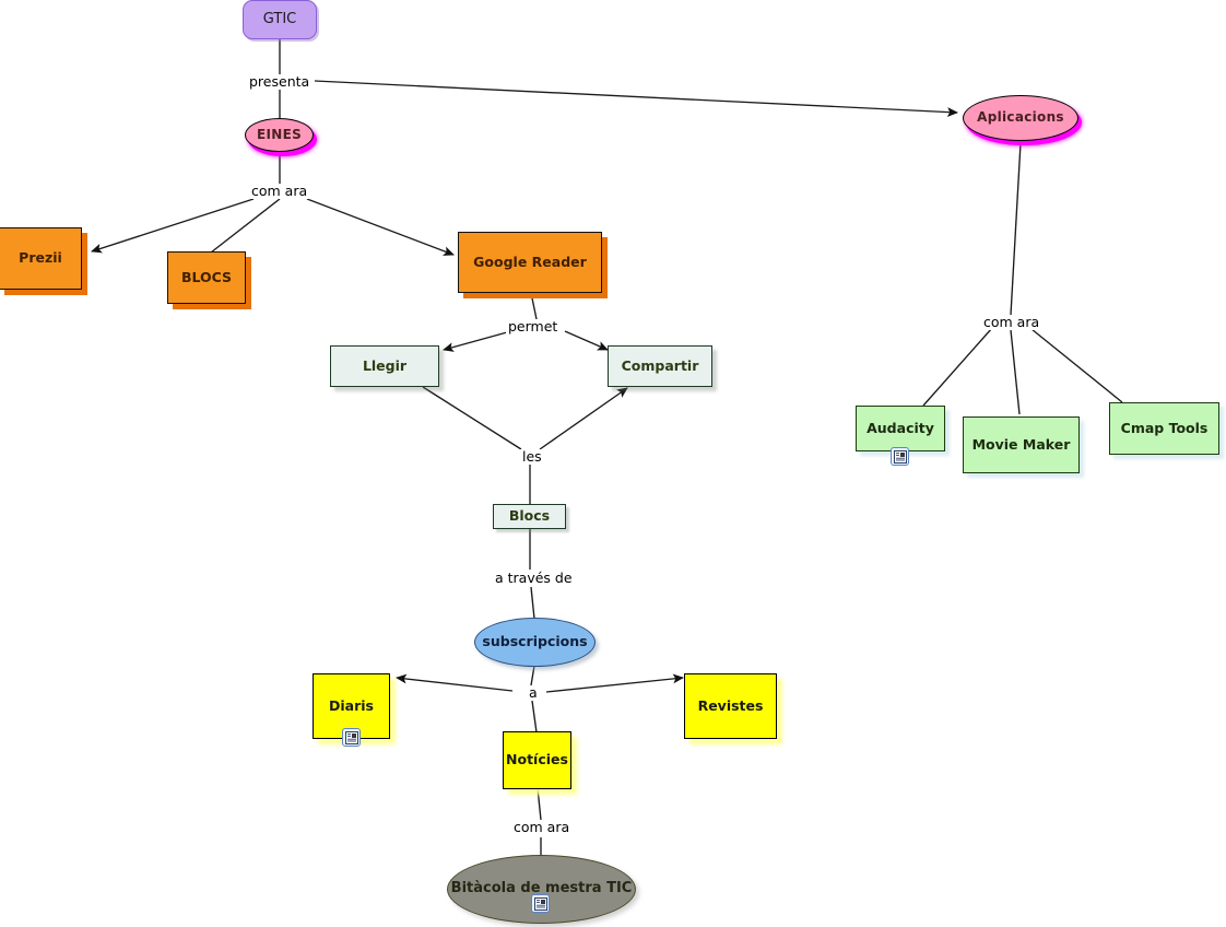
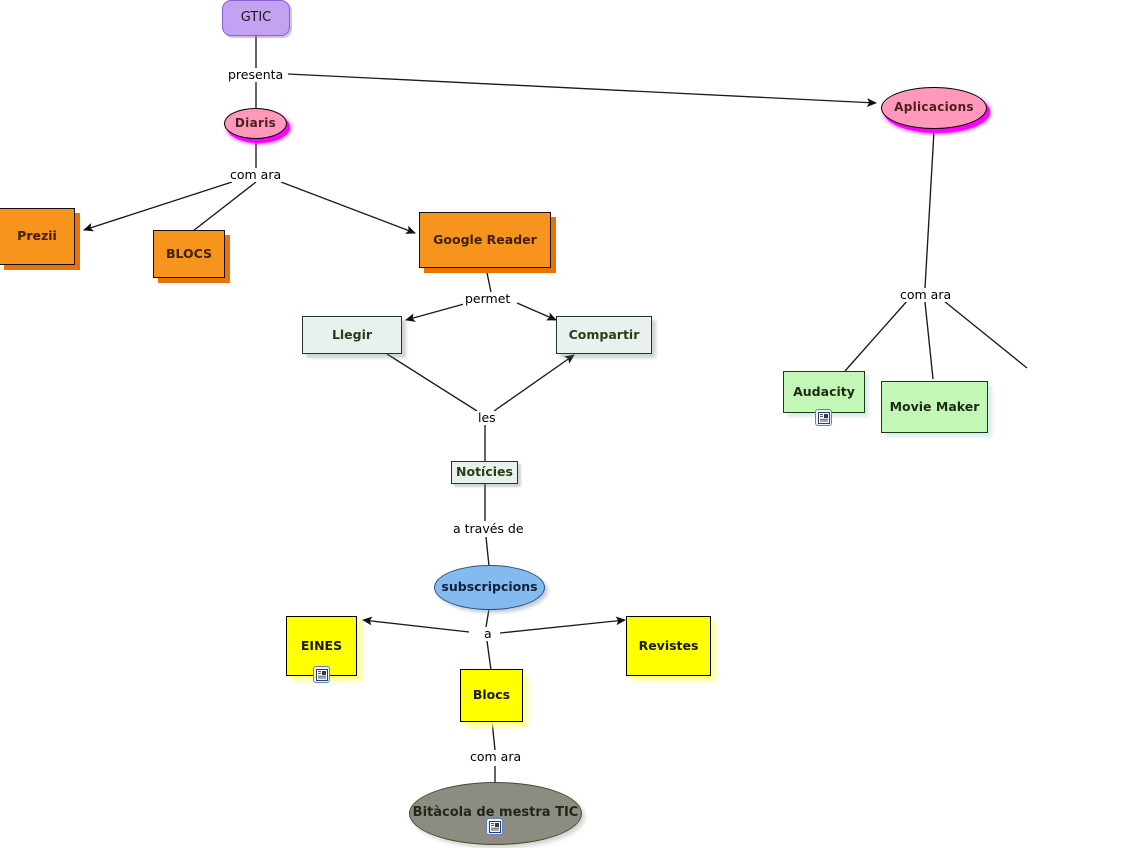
  GTIC
- EINES
+ Diaris
  Aplicacions
  Prezii
  BLOCS
  Google Reader
  Llegir
  Compartir
- Blocs
+ Notícies
  subscripcions
- Diaris
+ EINES
- Notícies
+ Blocs
  Revistes
  Bitàcola de mestra TIC
  Audacity
  Movie Maker
- Cmap Tools
  presenta
  com ara
  permet
  les
  a través de
  a
  com ara
  com ara
